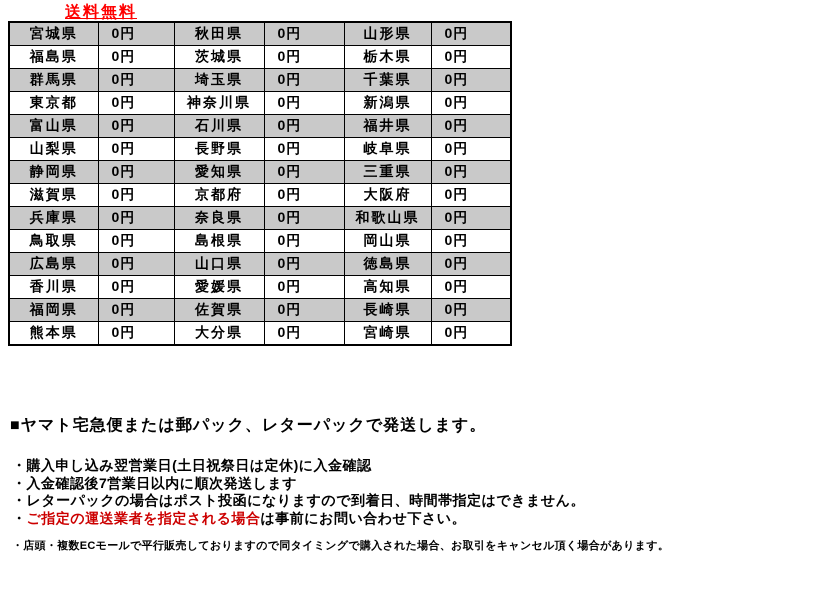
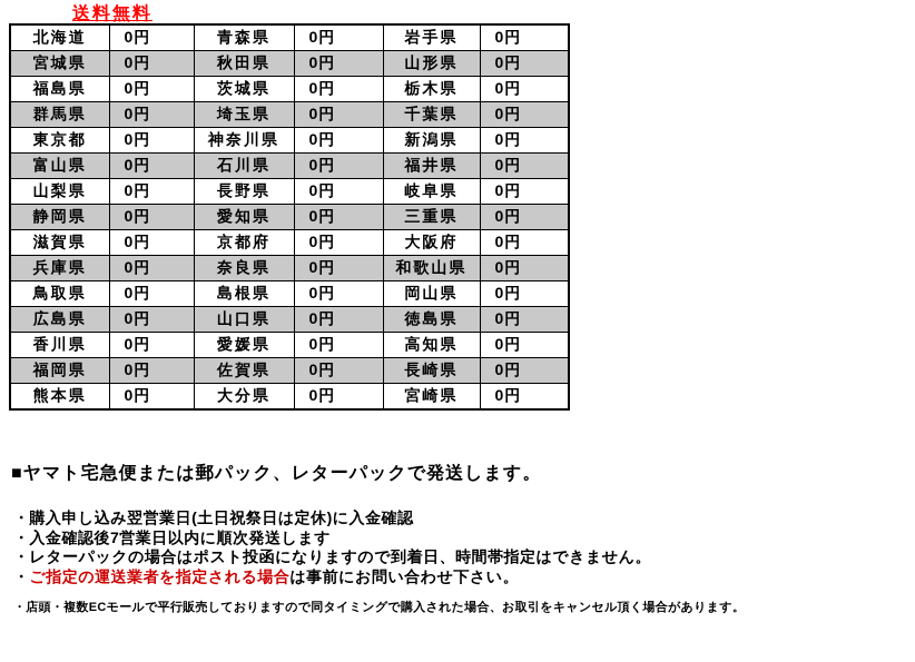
  送料無料
+ 北海道	0円	青森県	0円	岩手県	0円
  宮城県	0円	秋田県	0円	山形県	0円
  福島県	0円	茨城県	0円	栃木県	0円
  群馬県	0円	埼玉県	0円	千葉県	0円
  東京都	0円	神奈川県	0円	新潟県	0円
  富山県	0円	石川県	0円	福井県	0円
  山梨県	0円	長野県	0円	岐阜県	0円
  静岡県	0円	愛知県	0円	三重県	0円
  滋賀県	0円	京都府	0円	大阪府	0円
  兵庫県	0円	奈良県	0円	和歌山県	0円
  鳥取県	0円	島根県	0円	岡山県	0円
  広島県	0円	山口県	0円	徳島県	0円
  香川県	0円	愛媛県	0円	高知県	0円
  福岡県	0円	佐賀県	0円	長崎県	0円
  熊本県	0円	大分県	0円	宮崎県	0円
  ■ヤマト宅急便または郵パック、レターパックで発送します。
  ・購入申し込み翌営業日(土日祝祭日は定休)に入金確認
  ・入金確認後7営業日以内に順次発送します
  ・レターパックの場合はポスト投函になりますので到着日、時間帯指定はできません。
  ・ご指定の運送業者を指定される場合は事前にお問い合わせ下さい。
  ・店頭・複数ECモールで平行販売しておりますので同タイミングで購入された場合、お取引をキャンセル頂く場合があります。
